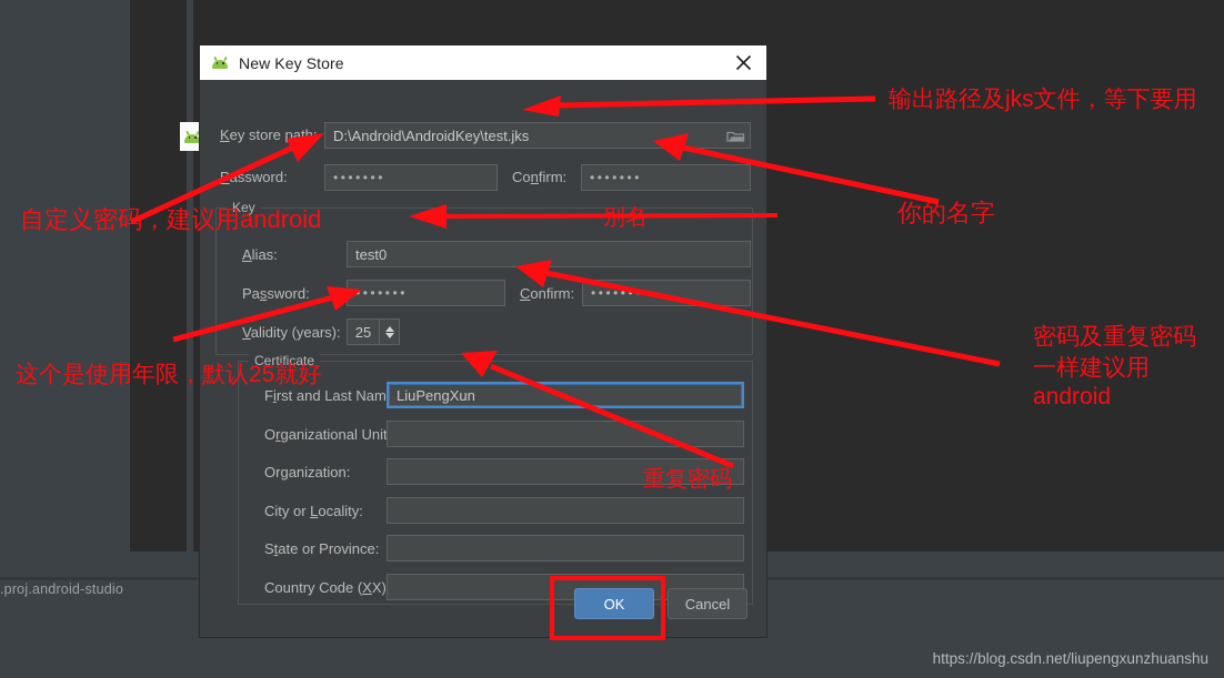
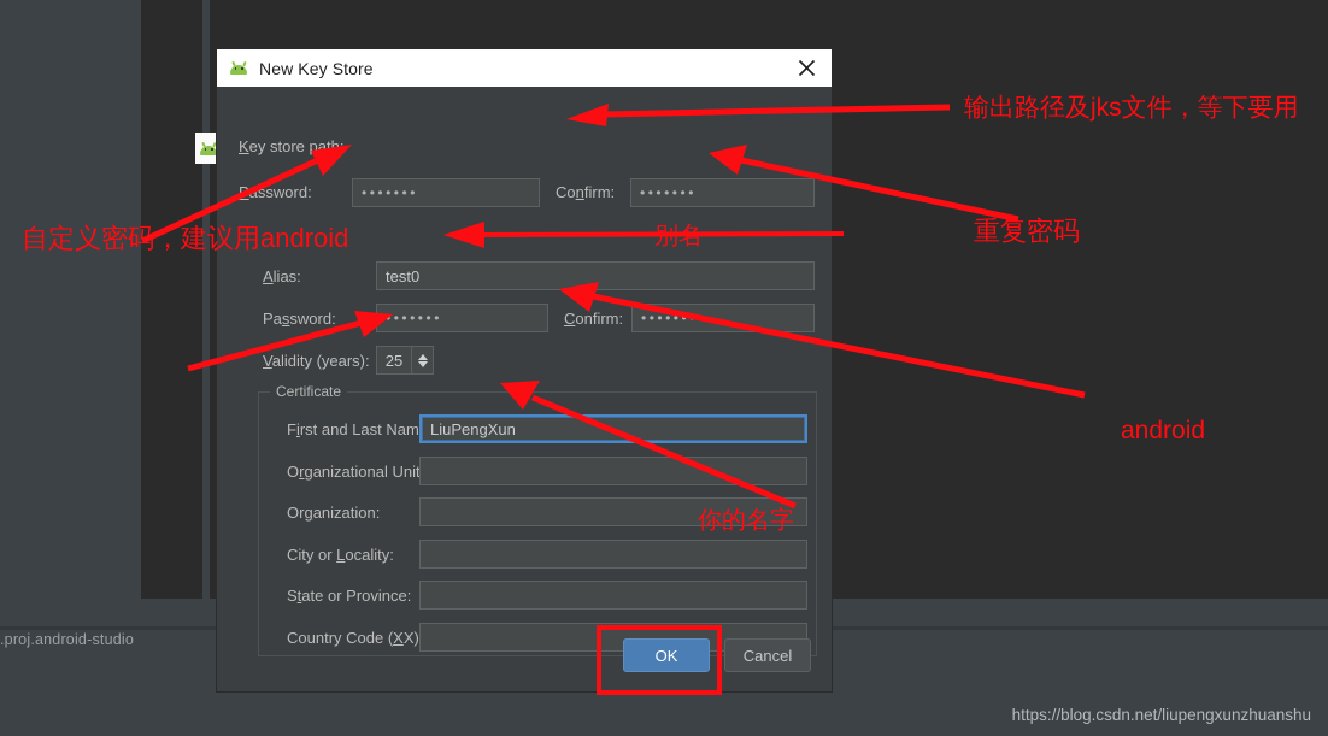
  .proj.android-studio
  https://blog.csdn.net/liupengxunzhuanshu
  New Key Store
  Key store path
- D:\Android\AndroidKey\test.jks
  ssword:
  •••••••
  Confirm:
  •••••••
- Key
  Alias:
  test0
  Password:
  •••••••
  Confirm:
  ••••••
  Validity (years):
  25
  Certificate
  First and Last Nam
  LiuPengXun
  Organizational Unit
  Organization:
  City or Locality:
  State or Province:
  Country Code (XX)
  OK
  Cancel
  输出路径及jks文件，等下要用
  自定义密码，建议用android
- 你的名字
+ 重复密码
  别名
- 这个是使用年限，默认25就好
- 密码及重复密码
- 一样建议用
  android
- 重复密码
+ 你的名字
